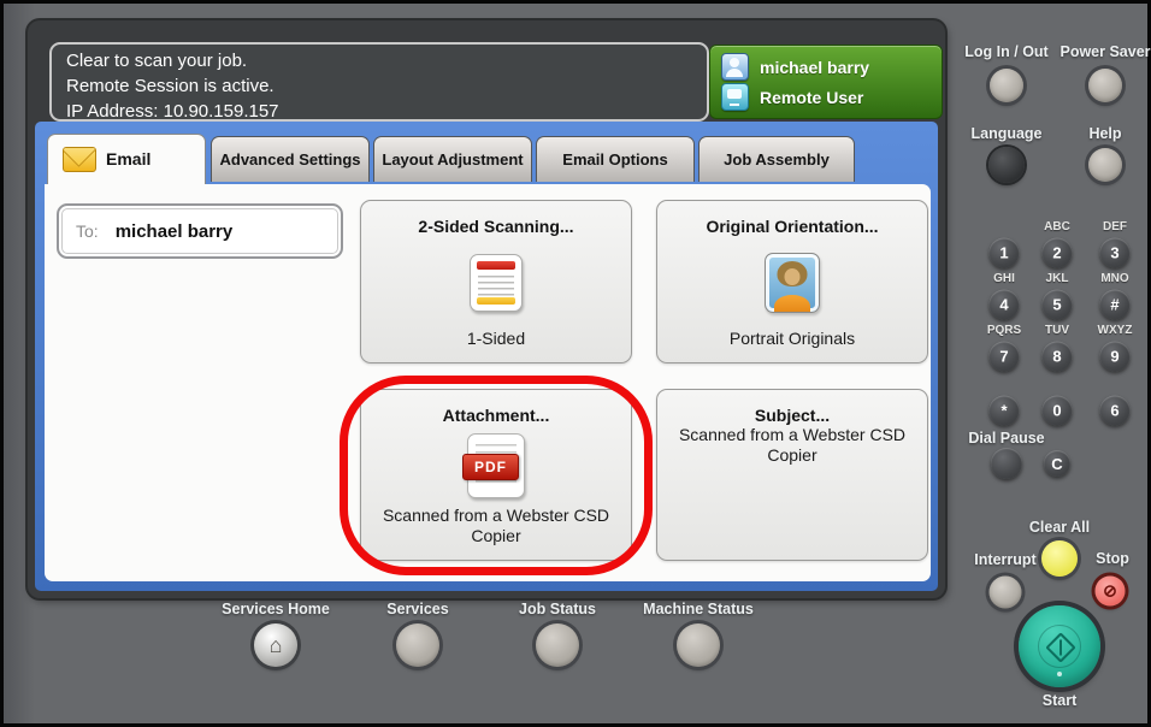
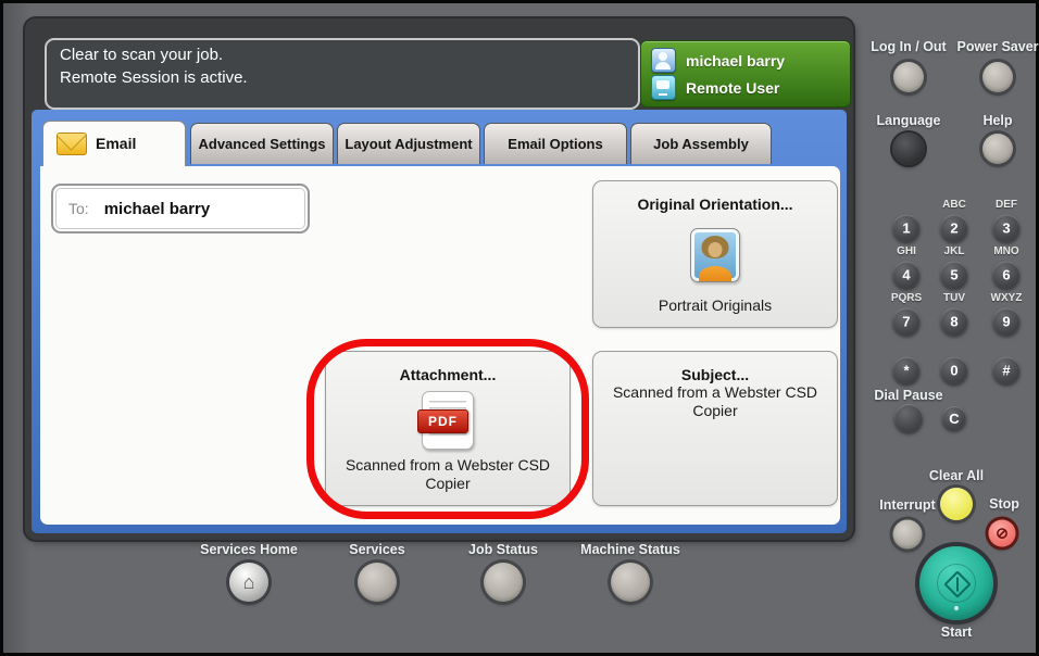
  Clear to scan your job.
  Remote Session is active.
- IP Address: 10.90.159.157
  michael barry
  Remote User
  Email
  Advanced Settings
  Layout Adjustment
  Email Options
  Job Assembly
  To:
  michael barry
- 2-Sided Scanning...
- 1-Sided
  Original Orientation...
  Portrait Originals
  Attachment...
  PDF
  Scanned from a Webster CSD Copier
  Subject...
  Scanned from a Webster CSD Copier
  Services Home
  ⌂
  Services
  Job Status
  Machine Status
  Log In / Out
  Power Saver
  Language
  Help
  ABC
  DEF
  GHI
  JKL
  MNO
  PQRS
  TUV
  WXYZ
  1
  2
  3
  4
  5
- #
+ 6
  7
  8
  9
  *
  0
- 6
+ #
  Dial Pause
  C
  Clear All
  Interrupt
  Stop
  ⊘
  Start
